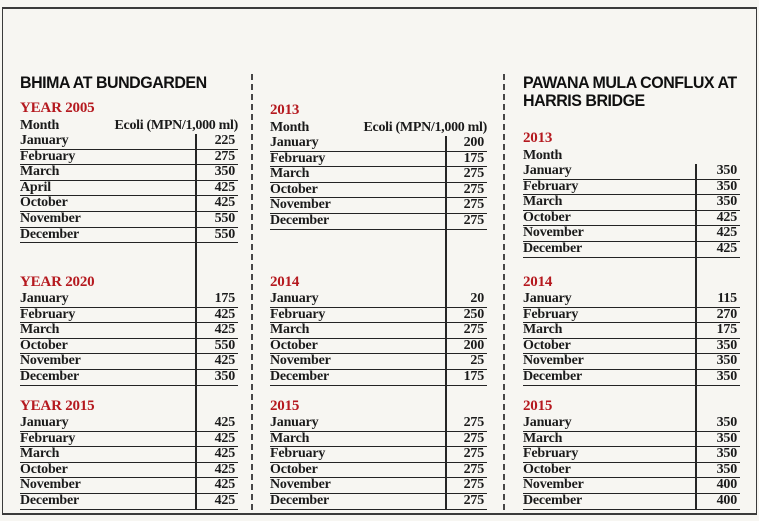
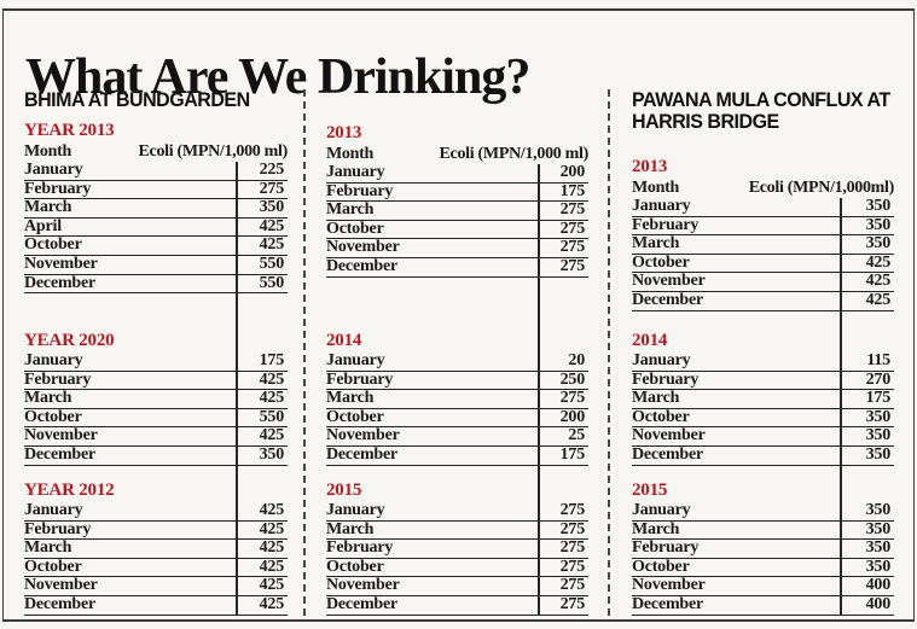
+ What Are We Drinking?
  BHIMA AT BUNDGARDEN
- YEAR 2005
+ YEAR 2013
  Month
  Ecoli (MPN/1,000 ml)
  January
  225
  February
  275
  March
  350
  April
  425
  October
  425
  November
  550
  December
  550
  YEAR 2020
  January
  175
  February
  425
  March
  425
  October
  550
  November
  425
  December
  350
- YEAR 2015
+ YEAR 2012
  January
  425
  February
  425
  March
  425
  October
  425
  November
  425
  December
  425
  2013
  Month
  Ecoli (MPN/1,000 ml)
  January
  200
  February
  175
  March
  275
  October
  275
  November
  275
  December
  275
  2014
  January
  20
  February
  250
  March
  275
  October
  200
  November
  25
  December
  175
  2015
  January
  275
  March
  275
  February
  275
  October
  275
  November
  275
  December
  275
  PAWANA MULA CONFLUX AT HARRIS BRIDGE
  2013
  Month
+ Ecoli (MPN/1,000ml)
  January
  350
  February
  350
  March
  350
  October
  425
  November
  425
  December
  425
  2014
  January
  115
  February
  270
  March
  175
  October
  350
  November
  350
  December
  350
  2015
  January
  350
  March
  350
  February
  350
  October
  350
  November
  400
  December
  400
